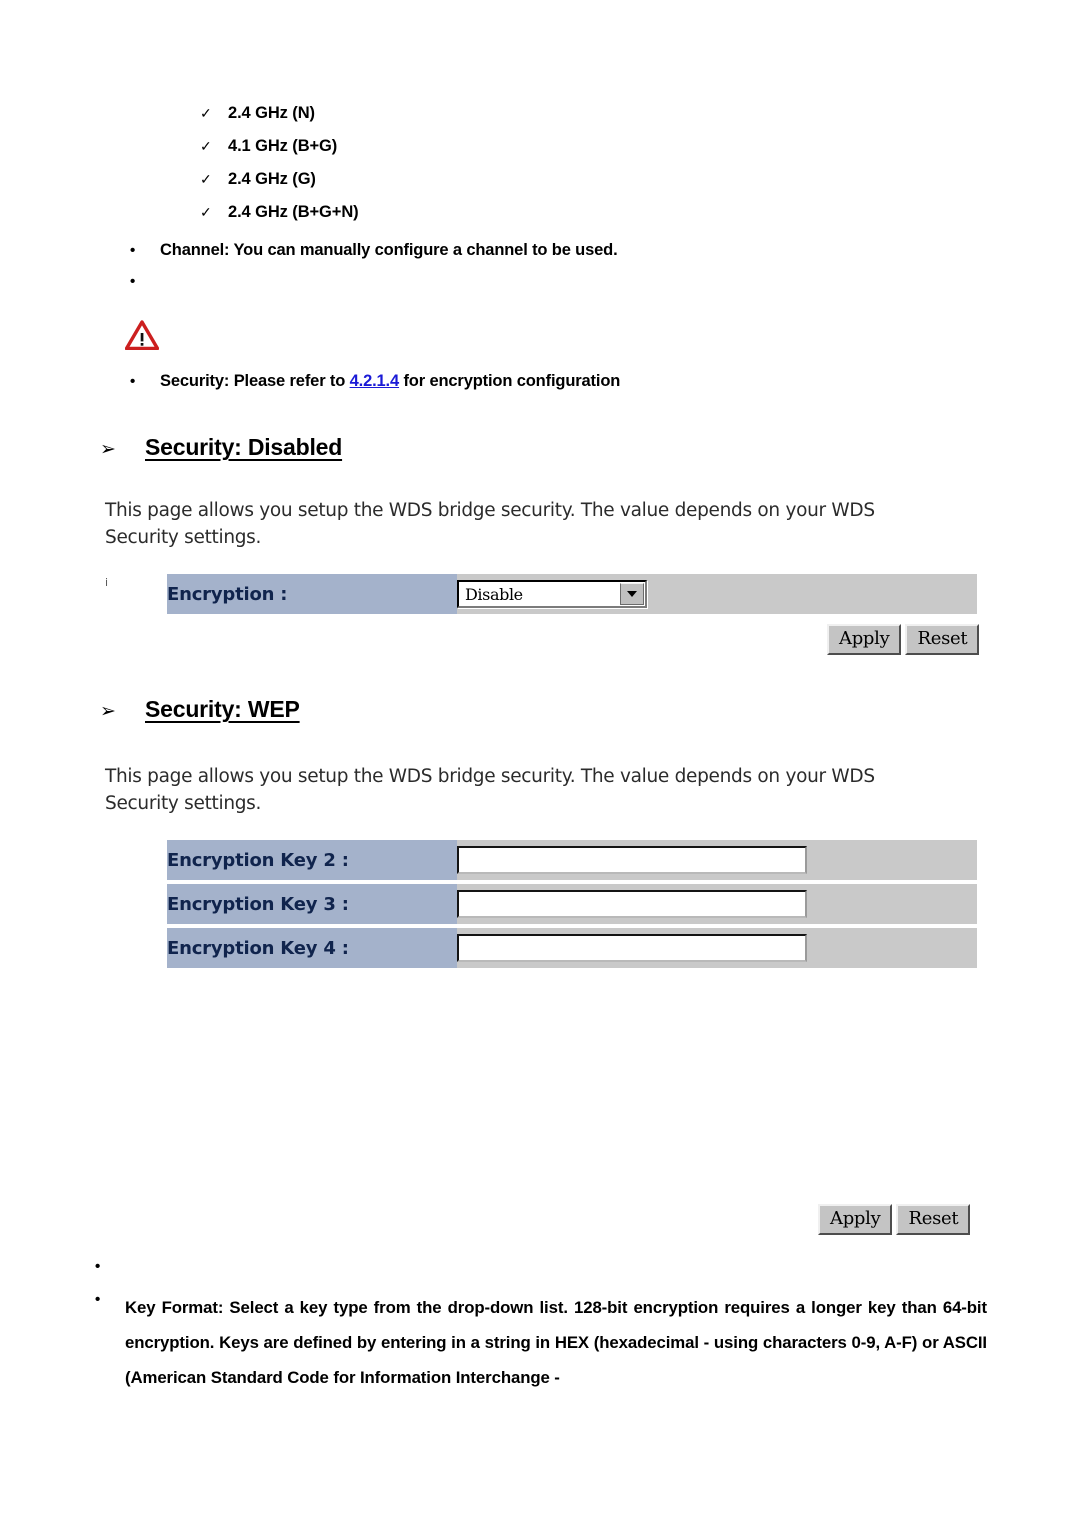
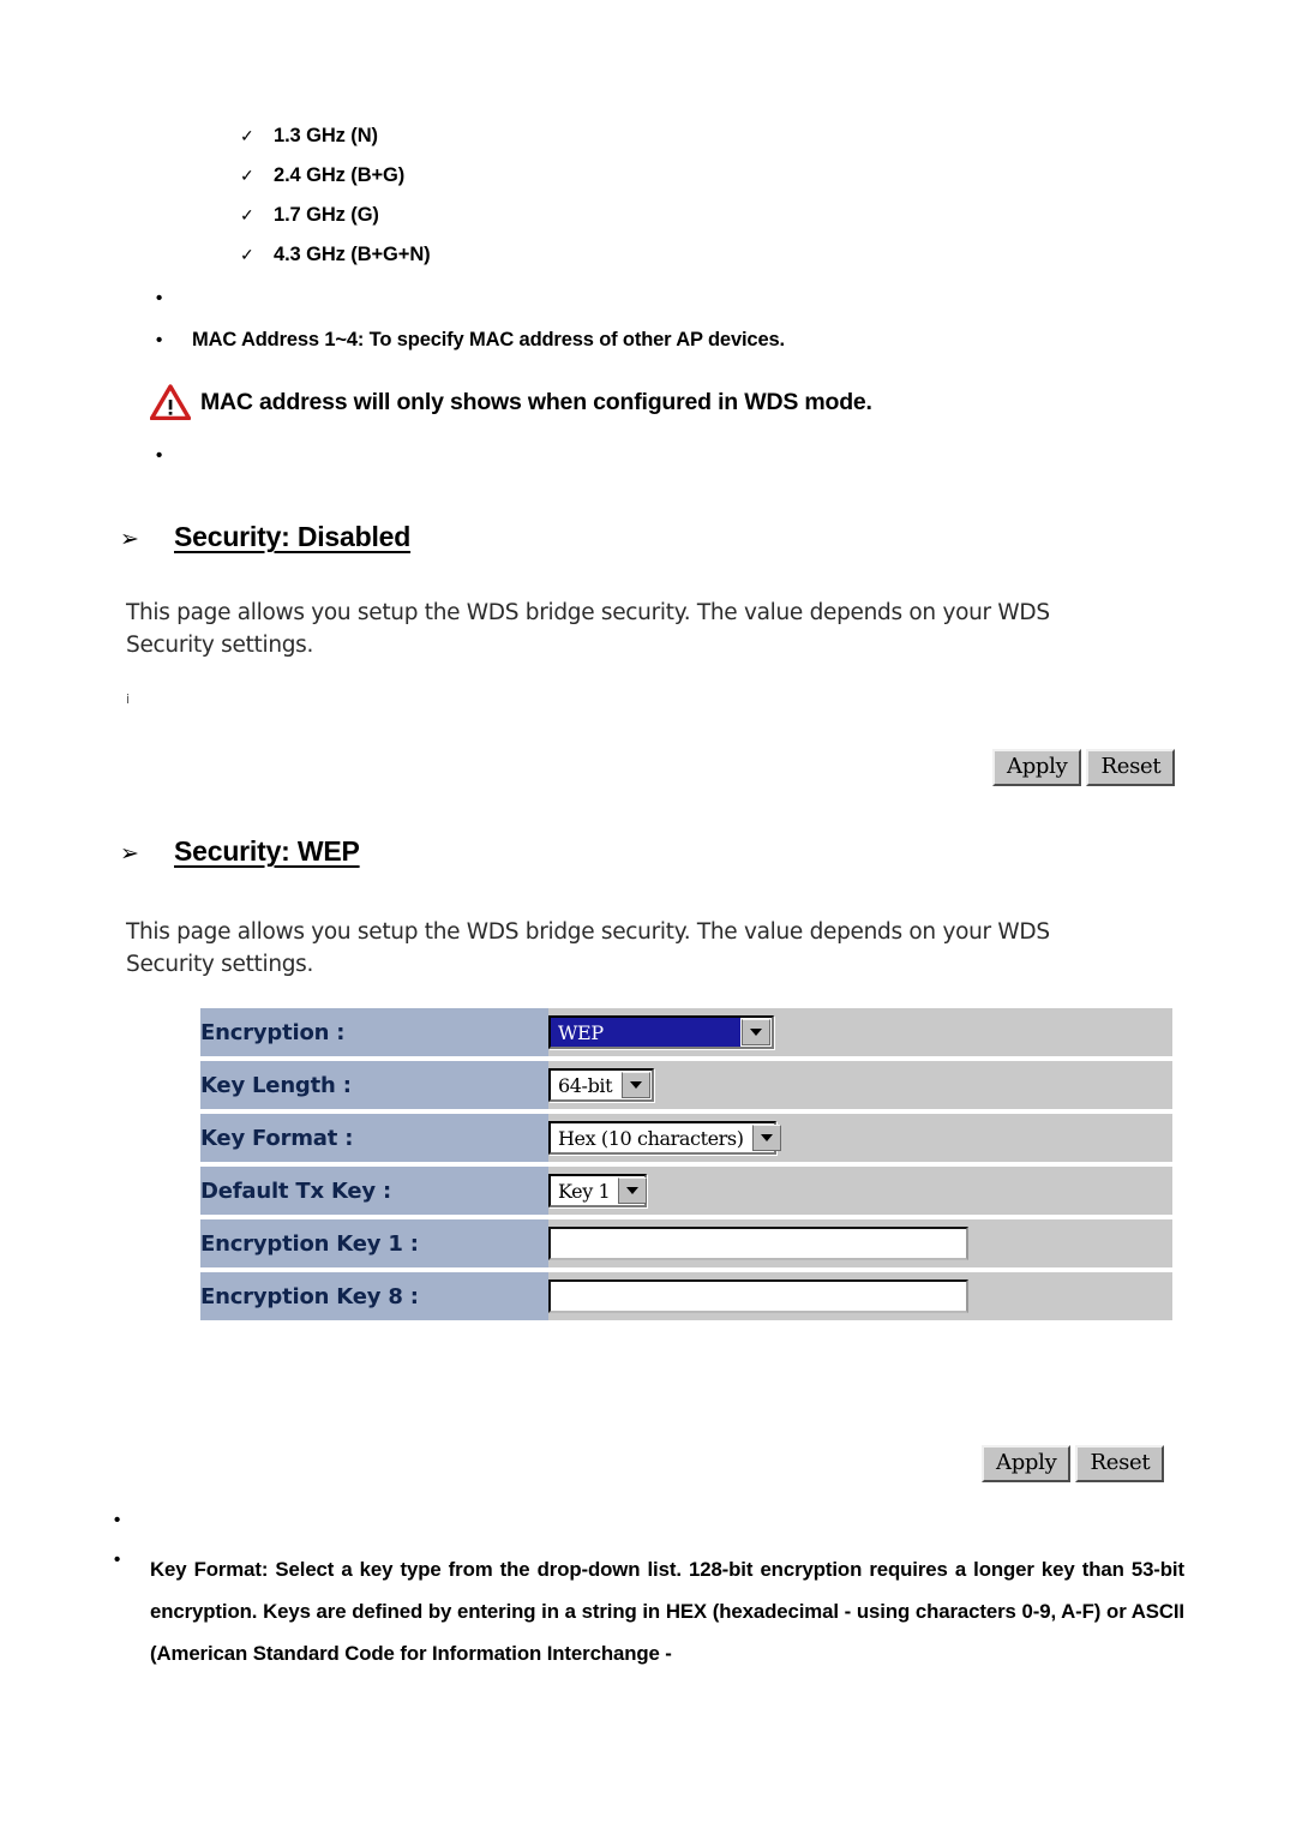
  ✓
- 2.4 GHz (N)
+ 1.3 GHz (N)
  ✓
- 4.1 GHz (B+G)
+ 2.4 GHz (B+G)
  ✓
- 2.4 GHz (G)
+ 1.7 GHz (G)
  ✓
- 2.4 GHz (B+G+N)
+ 4.3 GHz (B+G+N)
  •
- Channel: You can manually configure a channel to be used.
  •
+ MAC Address 1~4: To specify MAC address of other AP devices.
+ MAC address will only shows when configured in WDS mode.
  •
- Security: Please refer to 4.2.1.4 for encryption configuration
  ➢
  Security: Disabled
  This page allows you setup the WDS bridge security. The value depends on your WDS Security settings.
  i
- Encryption :	Disable
  Apply
  Reset
  ➢
  Security: WEP
  This page allows you setup the WDS bridge security. The value depends on your WDS Security settings.
+ Encryption :	WEP
+ Key Length :	64-bit
+ Key Format :	Hex (10 characters)
+ Default Tx Key :	Key 1
+ Encryption Key 1 :
- Encryption Key 2 :
+ Encryption Key 8 :
- Encryption Key 3 :
- Encryption Key 4 :
  Apply
  Reset
  •
  •
- Key Format: Select a key type from the drop-down list. 128-bit encryption requires a longer key than 64-bit encryption. Keys are defined by entering in a string in HEX (hexadecimal - using characters 0-9, A-F) or ASCII (American Standard Code for Information Interchange -
+ Key Format: Select a key type from the drop-down list. 128-bit encryption requires a longer key than 53-bit encryption. Keys are defined by entering in a string in HEX (hexadecimal - using characters 0-9, A-F) or ASCII (American Standard Code for Information Interchange -
